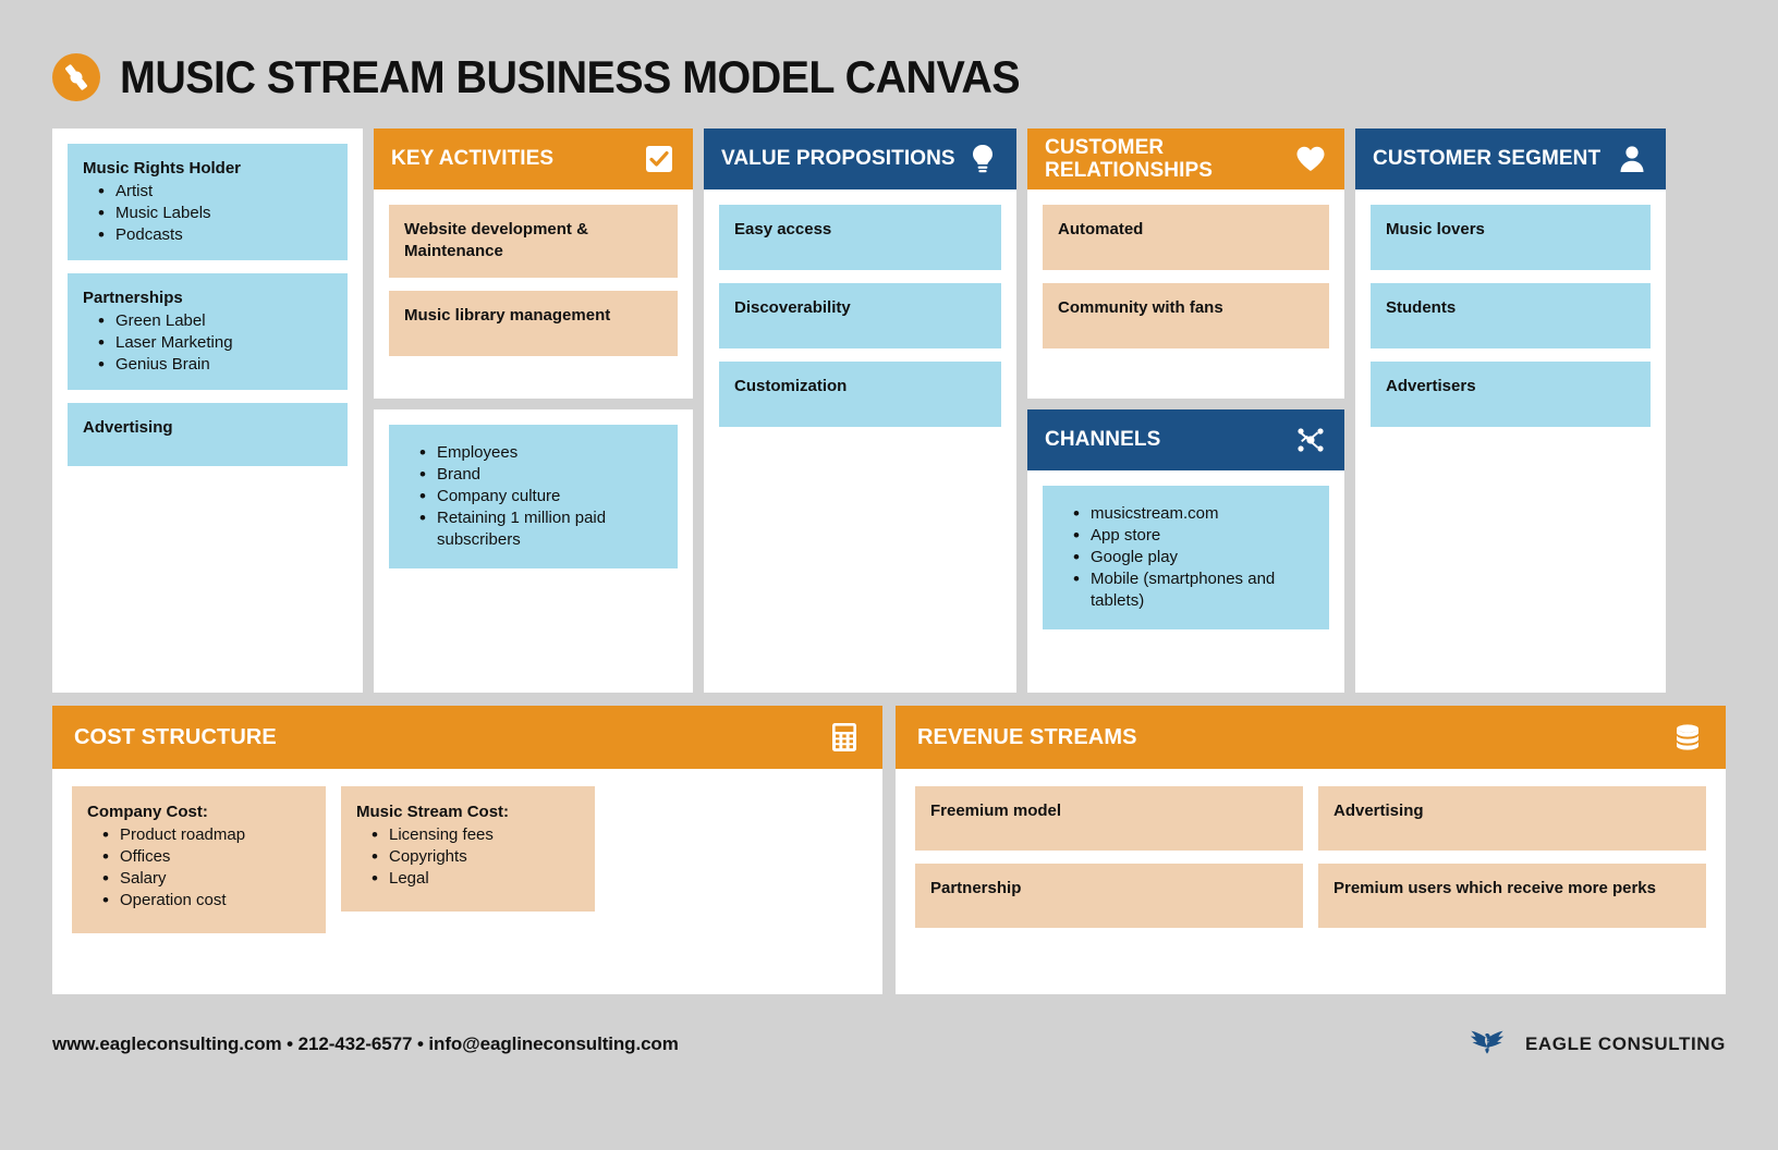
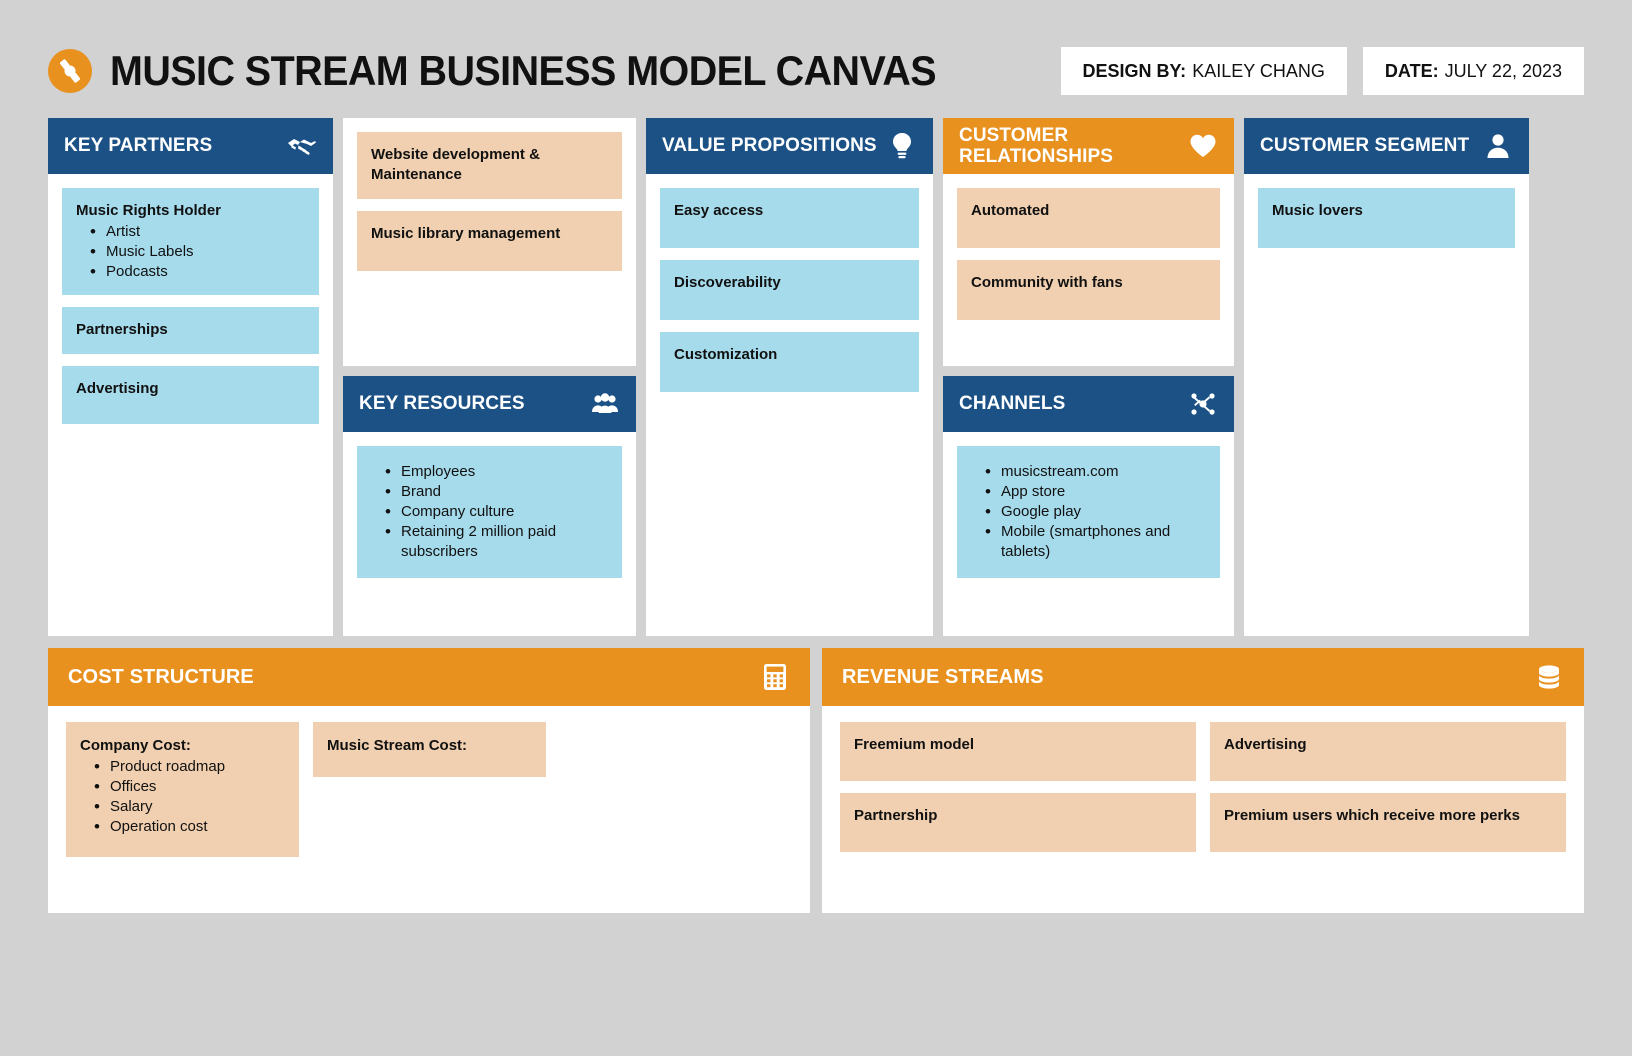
  MUSIC STREAM BUSINESS MODEL CANVAS
+ DESIGN BY:
+ KAILEY CHANG
+ DATE:
+ JULY 22, 2023
+ KEY PARTNERS
  Music Rights Holder
  Artist
  Music Labels
  Podcasts
  Partnerships
- Green Label
- Laser Marketing
- Genius Brain
  Advertising
- KEY ACTIVITIES
  Website development & Maintenance
  Music library management
+ KEY RESOURCES
  Employees
  Brand
  Company culture
- Retaining 1 million paid subscribers
+ Retaining 2 million paid subscribers
  VALUE PROPOSITIONS
  Easy access
  Discoverability
  Customization
  CUSTOMER RELATIONSHIPS
  Automated
  Community with fans
  CHANNELS
  musicstream.com
  App store
  Google play
  Mobile (smartphones and tablets)
  CUSTOMER SEGMENT
  Music lovers
- Students
- Advertisers
  COST STRUCTURE
  Company Cost:
  Product roadmap
  Offices
  Salary
  Operation cost
  Music Stream Cost:
- Licensing fees
- Copyrights
- Legal
  REVENUE STREAMS
  Freemium model
  Advertising
  Partnership
  Premium users which receive more perks
- www.eagleconsulting.com • 212-432-6577 • info@eaglineconsulting.com
- EAGLE CONSULTING
